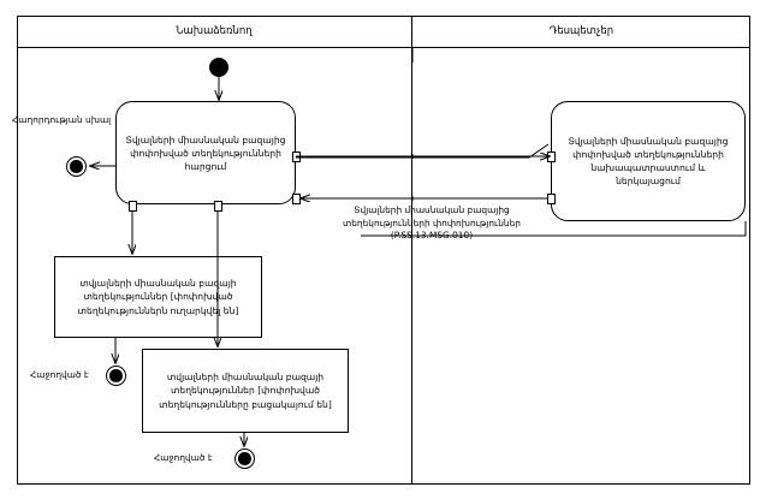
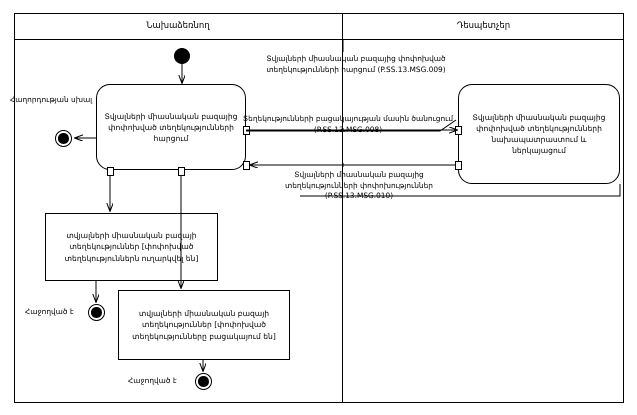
  Նախաձեռնող
  Դեսպետչեր
  Տվյալների միասնական բազայից փոփոխված տեղեկությունների հարցում
  Տվյալների միասնական բազայից փոփոխված տեղեկությունների նախապատրաստում և ներկայացում
  Հաղորդության սխալ
+ Տվյալների միասնական բազայից փոփոխված
+ տեղեկությունների հարցում (P.SS.13.MSG.009)
+ Տեղեկությունների բացակայության մասին ծանուցում
+ (P.SS.13.MSG.008)
  Տվյալների միասնական բազայից
  տեղեկությունների փոփոխություններ
  տվյալների միասնական բազայի տեղեկություններ [փոփոխված տեղեկություններն ուղարկվել են]
  տվյալների միասնական բազայի տեղեկություններ [փոփոխված տեղեկությունները բացակայում են]
  Հաջողված է
  Հաջողված է
